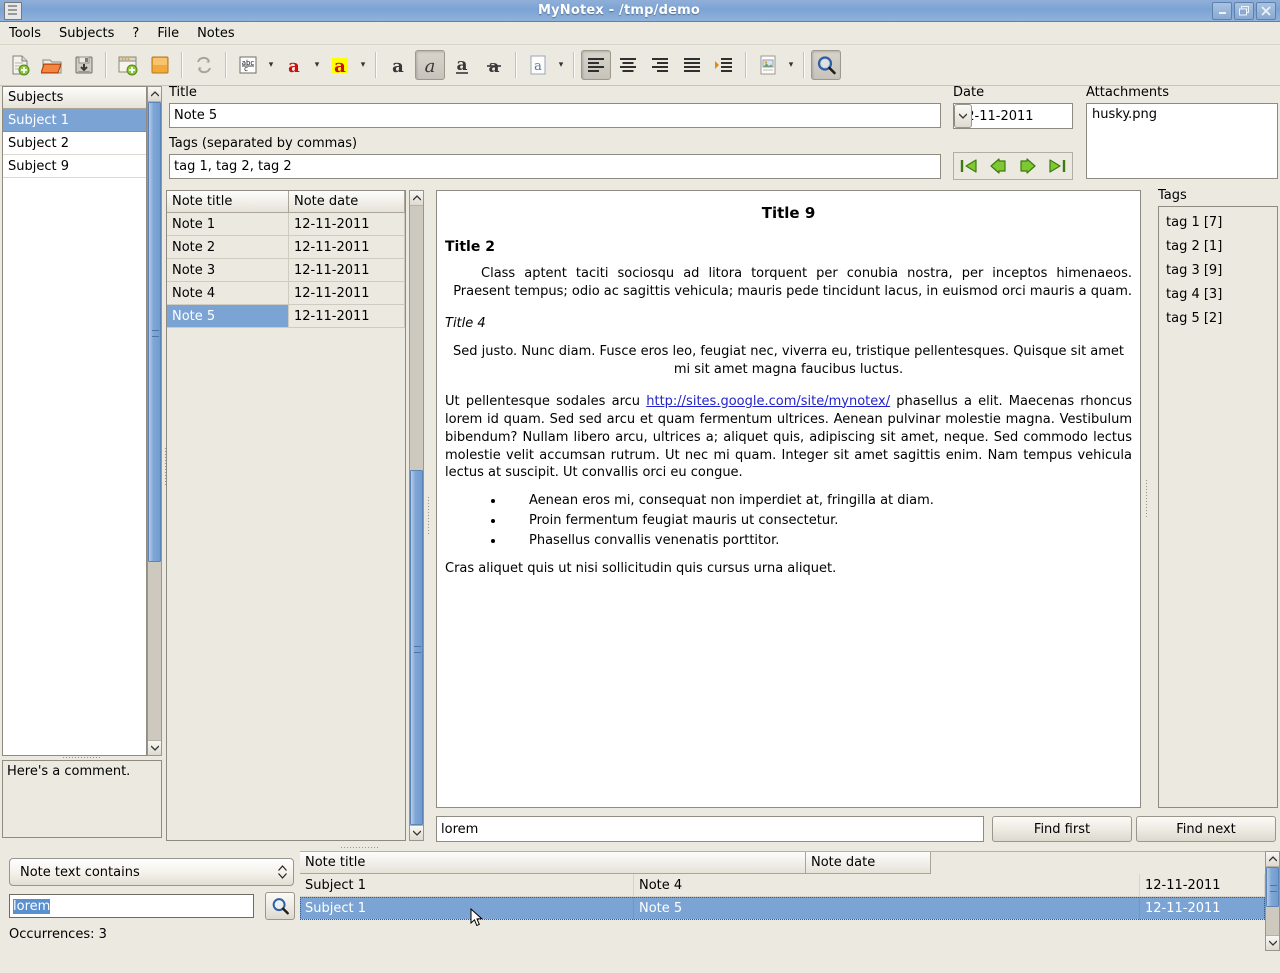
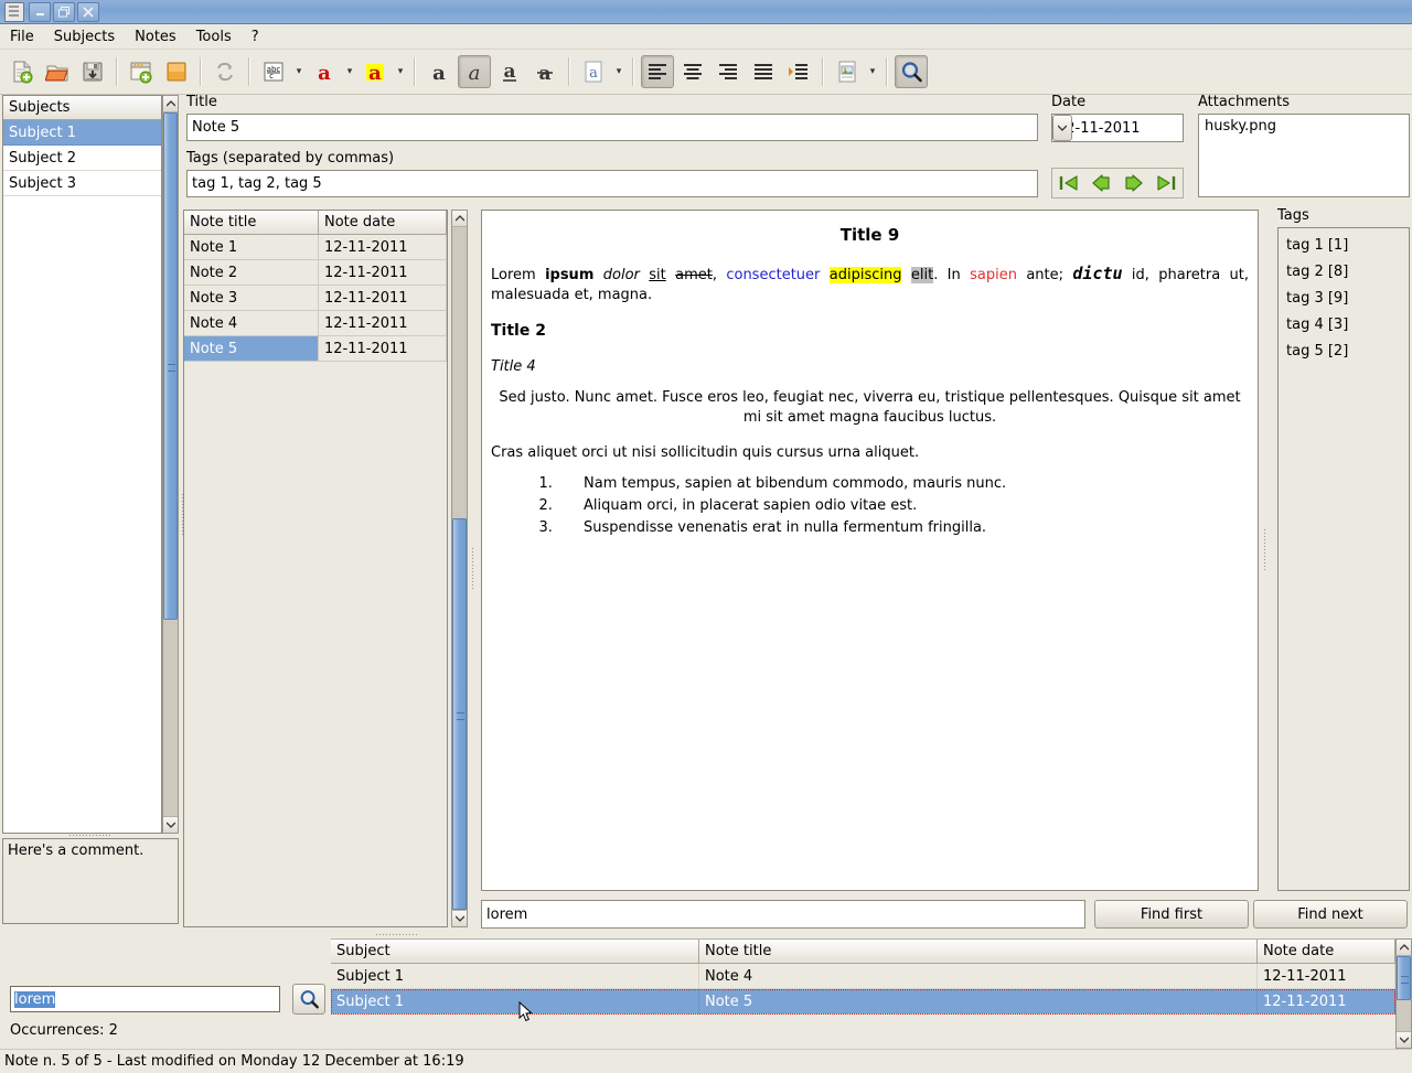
- MyNotex - /tmp/demo
- Tools
+ File
  Subjects
- ?
+ Notes
- File
+ Tools
- Notes
+ ?
  abc
  c
  a
  a
  a
  a
  a
  a
  a
  Subjects
  Subject 1
  Subject 2
- Subject 9
+ Subject 3
  Here's a comment.
  Title
  Note 5
  Tags (separated by commas)
- tag 1, tag 2, tag 2
+ tag 1, tag 2, tag 5
  Date
  -11-2011
  Attachments
  husky.png
  Note title
  Note date
  Note 1
  12-11-2011
  Note 2
  12-11-2011
  Note 3
  12-11-2011
  Note 4
  12-11-2011
  Note 5
  12-11-2011
  Title 9
+ Lorem ipsum dolor sit amet, consectetuer adipiscing elit. In sapien ante; dictu id, pharetra ut, malesuada et, magna.
  Title 2
- Class aptent taciti sociosqu ad litora torquent per conubia nostra, per inceptos himenaeos. Praesent tempus; odio ac sagittis vehicula; mauris pede tincidunt lacus, in euismod orci mauris a quam.
  Title 4
- Sed justo. Nunc diam. Fusce eros leo, feugiat nec, viverra eu, tristique pellentesques. Quisque sit amet mi sit amet magna faucibus luctus.
+ Sed justo. Nunc amet. Fusce eros leo, feugiat nec, viverra eu, tristique pellentesques. Quisque sit amet mi sit amet magna faucibus luctus.
- Ut pellentesque sodales arcu http://sites.google.com/site/mynotex/ phasellus a elit. Maecenas rhoncus lorem id quam. Sed sed arcu et quam fermentum ultrices. Aenean pulvinar molestie magna. Vestibulum bibendum? Nullam libero arcu, ultrices a; aliquet quis, adipiscing sit amet, neque. Sed commodo lectus molestie velit accumsan rutrum. Ut nec mi quam. Integer sit amet sagittis enim. Nam tempus vehicula lectus at suscipit. Ut convallis orci eu congue.
- Aenean eros mi, consequat non imperdiet at, fringilla at diam.
- Proin fermentum feugiat mauris ut consectetur.
- Phasellus convallis venenatis porttitor.
- Cras aliquet quis ut nisi sollicitudin quis cursus urna aliquet.
+ Cras aliquet orci ut nisi sollicitudin quis cursus urna aliquet.
+ Nam tempus, sapien at bibendum commodo, mauris nunc.
+ Aliquam orci, in placerat sapien odio vitae est.
+ Suspendisse venenatis erat in nulla fermentum fringilla.
  Tags
- tag 1 [7]
+ tag 1 [1]
- tag 2 [1]
+ tag 2 [8]
  tag 3 [9]
  tag 4 [3]
  tag 5 [2]
  lorem
  Find first
  Find next
- Note text contains
  lorem
- Occurrences: 3
+ Occurrences: 2
+ Subject
  Note title
  Note date
  Subject 1
  Note 4
  12-11-2011
  Subject 1
  Note 5
  12-11-2011
+ Note n. 5 of 5 - Last modified on Monday 12 December at 16:19
